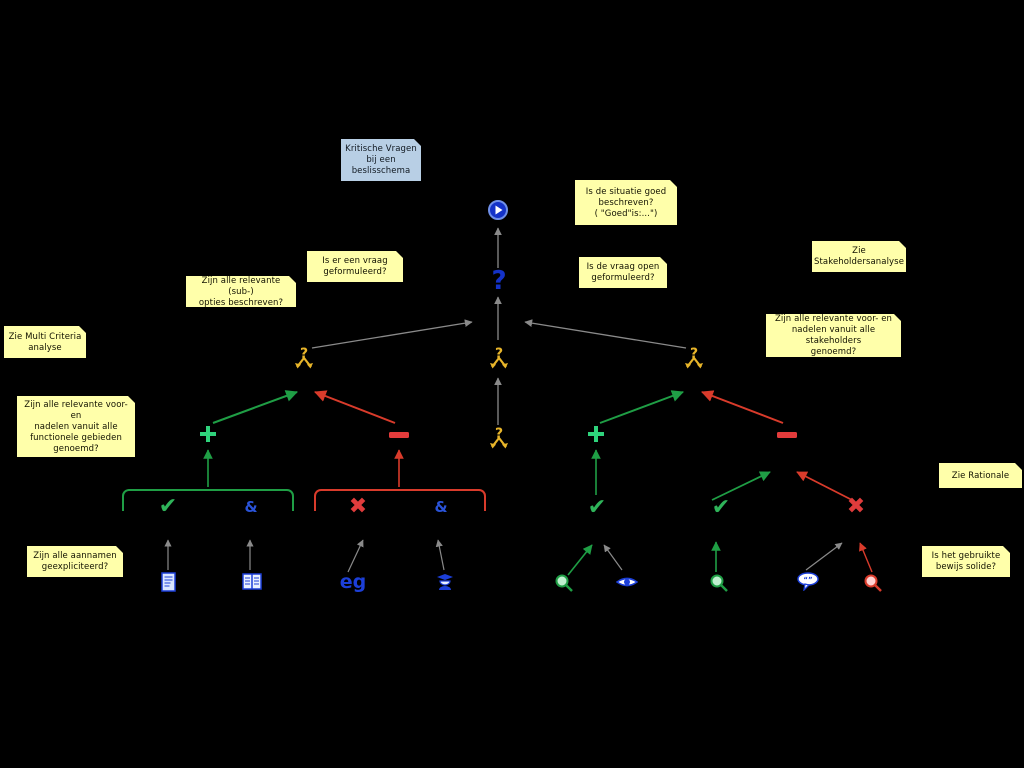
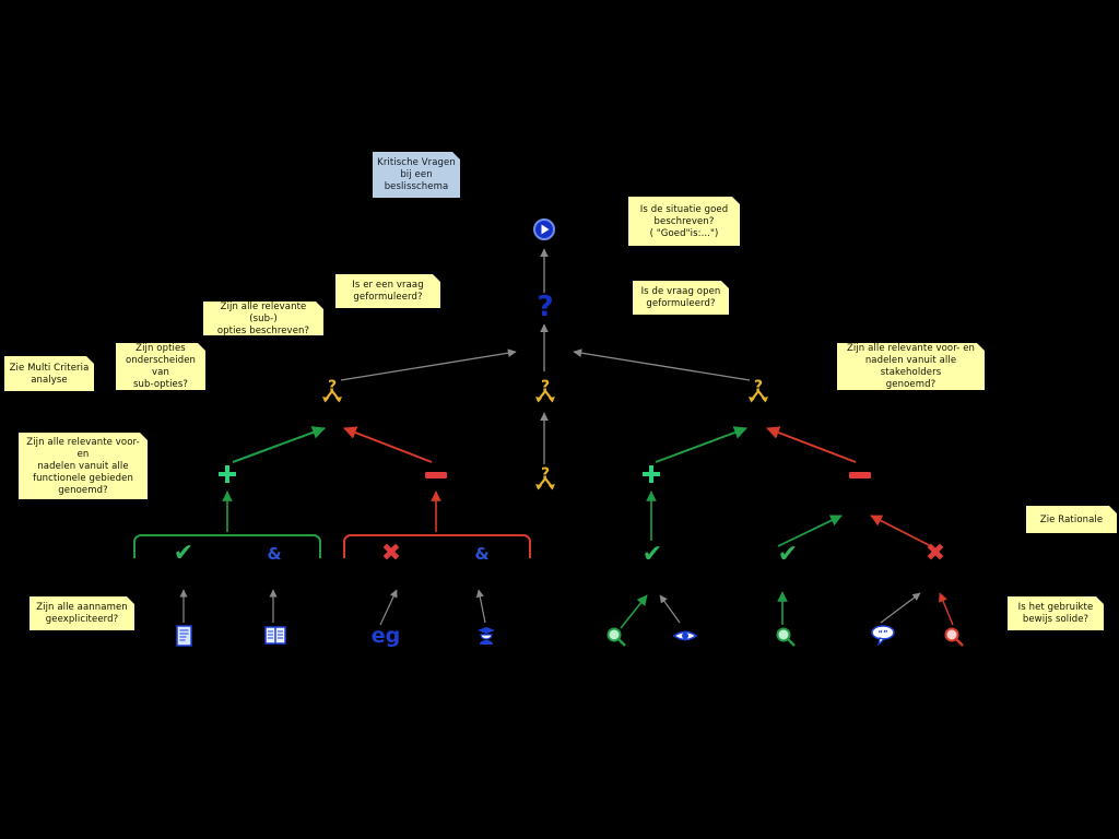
  Kritische Vragen
  bij een
  beslisschema
  Is de situatie goed
  beschreven?
  ( "Goed"is:...")
  Is er een vraag
  geformuleerd?
  Is de vraag open
  geformuleerd?
  Zijn alle relevante (sub-)
  opties beschreven?
+ Zijn opties
+ onderscheiden van
+ sub-opties?
  Zie Multi Criteria
  analyse
  Zijn alle relevante voor- en
  nadelen vanuit alle
  functionele gebieden
  genoemd?
- Zie
- Stakeholdersanalyse
  Zijn alle relevante voor- en
  nadelen vanuit alle stakeholders
  genoemd?
  Zie Rationale
  Zijn alle aannamen
  geexpliciteerd?
  Is het gebruikte
  bewijs solide?
  ?
  ?
  ?
  ?
  ?
  ✔
  &
  ✖
  &
  ✔
  ✔
  ✖
  eg
  “”
